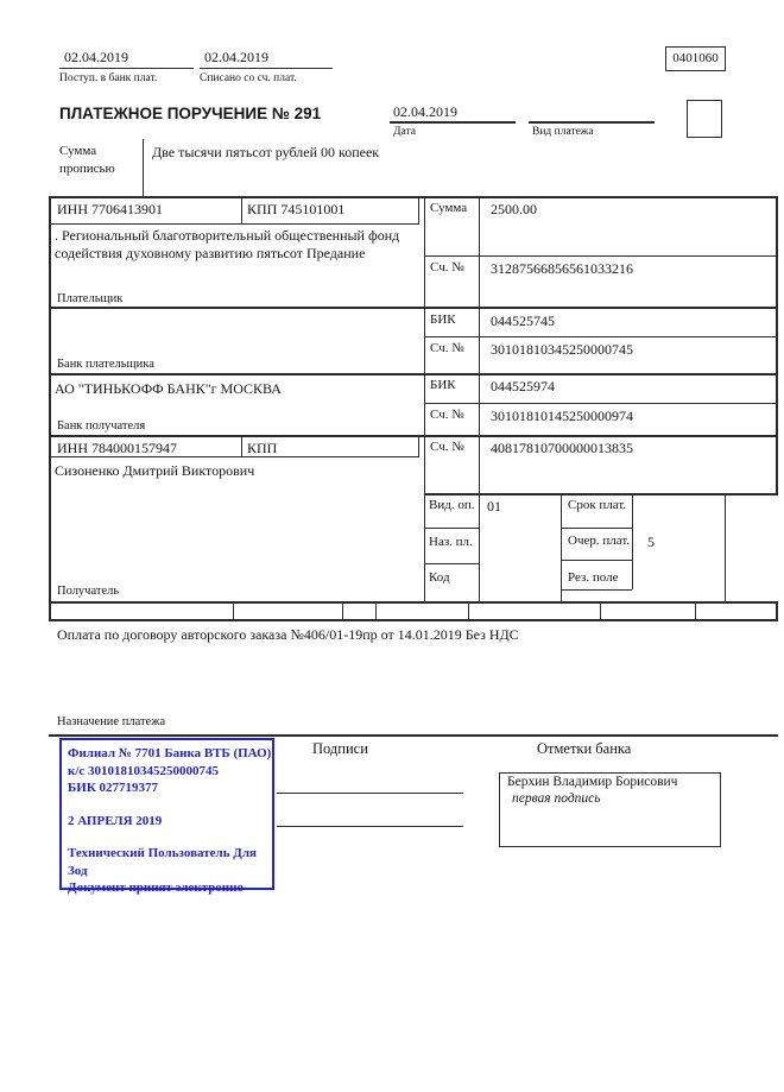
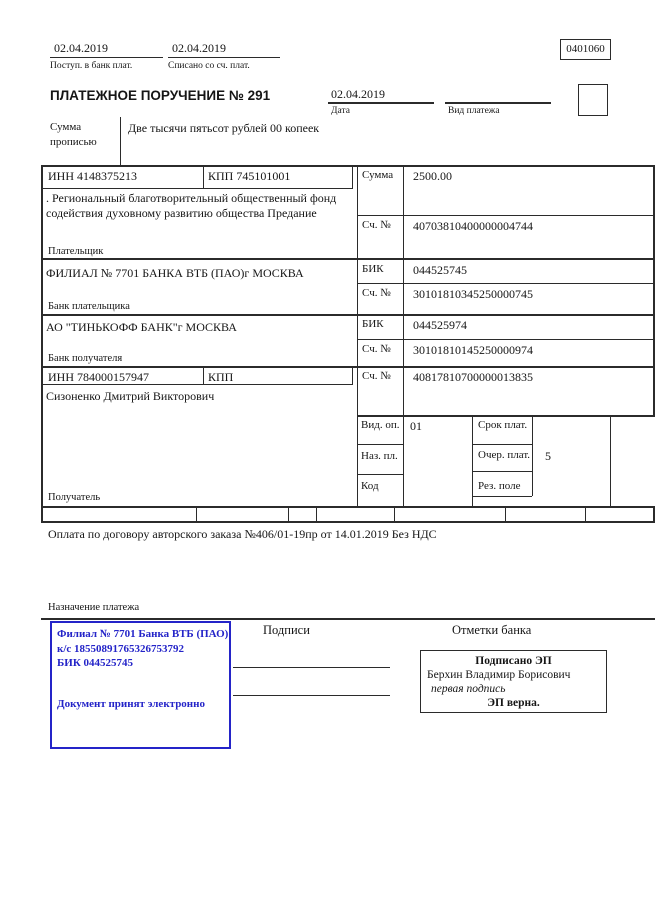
  02.04.2019
  Поступ. в банк плат.
  02.04.2019
  Списано со сч. плат.
  0401060
  ПЛАТЕЖНОЕ ПОРУЧЕНИЕ № 291
  02.04.2019
  Дата
  Вид платежа
  Сумма
  прописью
  Две тысячи пятьсот рублей 00 копеек
- ИНН 7706413901
+ ИНН 4148375213
  КПП 745101001
  Сумма
  2500.00
- . Региональный благотворительный общественный фонд содействия духовному развитию пятьсот Предание
+ . Региональный благотворительный общественный фонд содействия духовному развитию общества Предание
  Плательщик
  Сч. №
- 31287566856561033216
+ 40703810400000004744
+ ФИЛИАЛ № 7701 БАНКА ВТБ (ПАО)г МОСКВА
  БИК
  044525745
  Сч. №
  30101810345250000745
  Банк плательщика
  АО "ТИНЬКОФФ БАНК"г МОСКВА
  БИК
  044525974
  Сч. №
  30101810145250000974
  Банк получателя
  ИНН 784000157947
  КПП
  Сч. №
  40817810700000013835
  Сизоненко Дмитрий Викторович
  Получатель
  Вид. оп.
  01
  Наз. пл.
  Код
  Срок плат.
  Очер. плат.
  5
  Рез. поле
  Оплата по договору авторского заказа №406/01-19пр от 14.01.2019 Без НДС
  Назначение платежа
  Филиал № 7701 Банка ВТБ (ПАО)
- к/с 30101810345250000745
+ к/с 18550891765326753792
- БИК 027719377
+ БИК 044525745
- 2 АПРЕЛЯ 2019
- Технический Пользователь Для
- Зод
  Документ принят электронно
  Подписи
  Отметки банка
+ Подписано ЭП
  Берхин Владимир Борисович
  первая подпись
+ ЭП верна.
